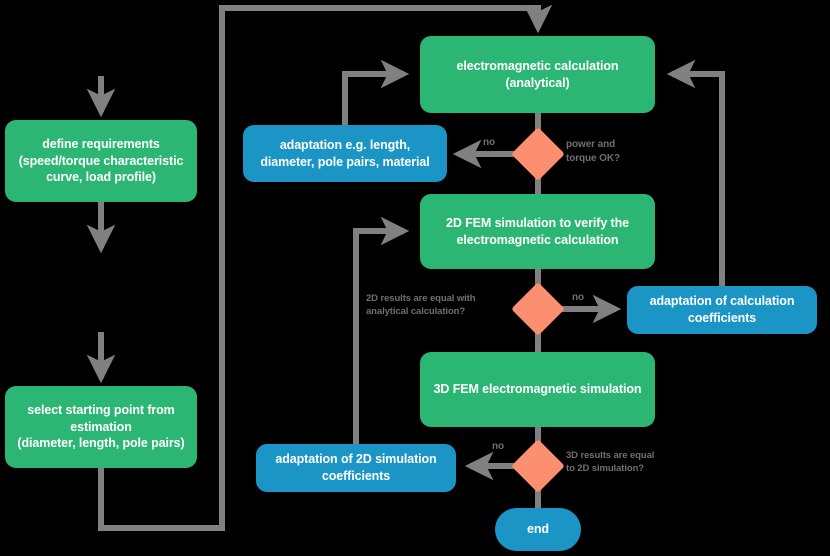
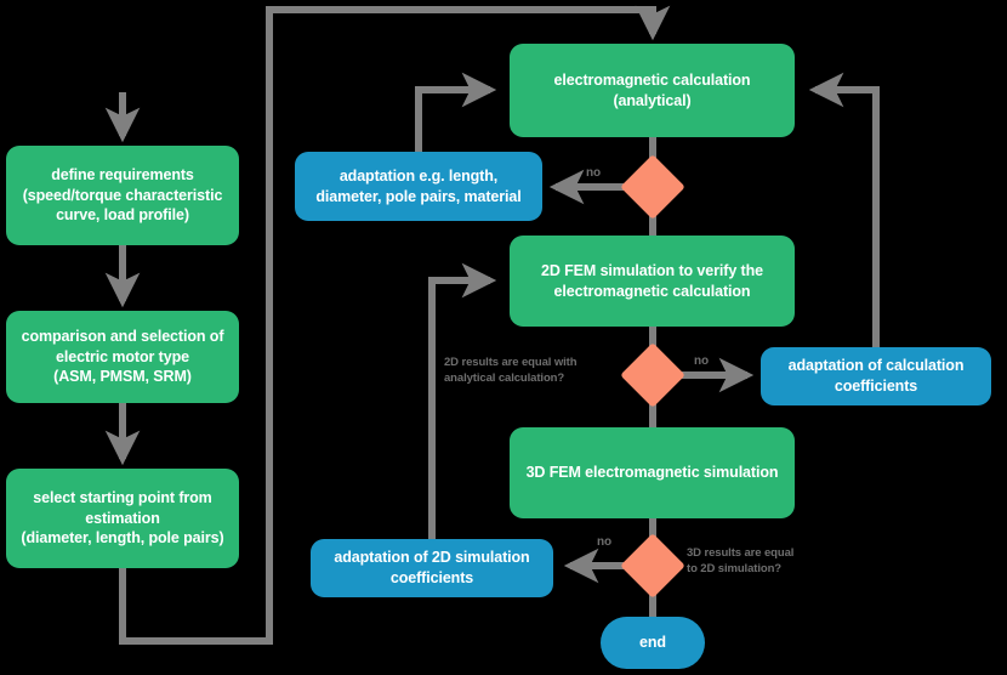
  define requirements
  (speed/torque characteristic
  curve, load profile)
+ comparison and selection of
+ electric motor type
+ (ASM, PMSM, SRM)
  select starting point from
  estimation
  (diameter, length, pole pairs)
  electromagnetic calculation
  (analytical)
  adaptation e.g. length,
  diameter, pole pairs, material
  2D FEM simulation to verify the
  electromagnetic calculation
  adaptation of calculation
  coefficients
  3D FEM electromagnetic simulation
  adaptation of 2D simulation
  coefficients
  end
- power and
- torque OK?
  2D results are equal with
  analytical calculation?
  3D results are equal
  to 2D simulation?
  no
  no
  no
